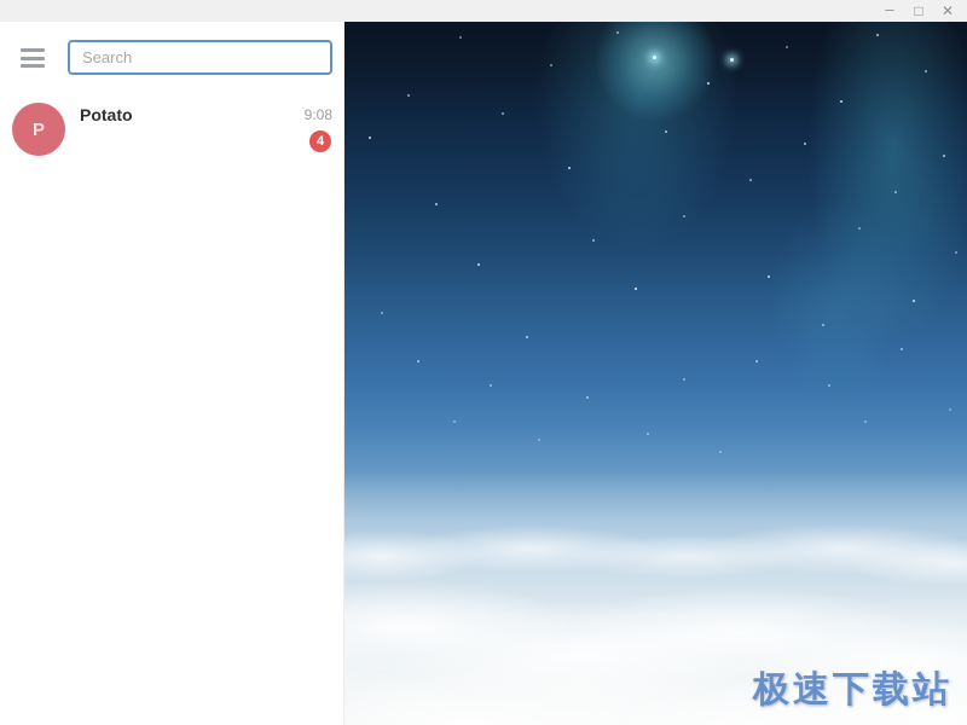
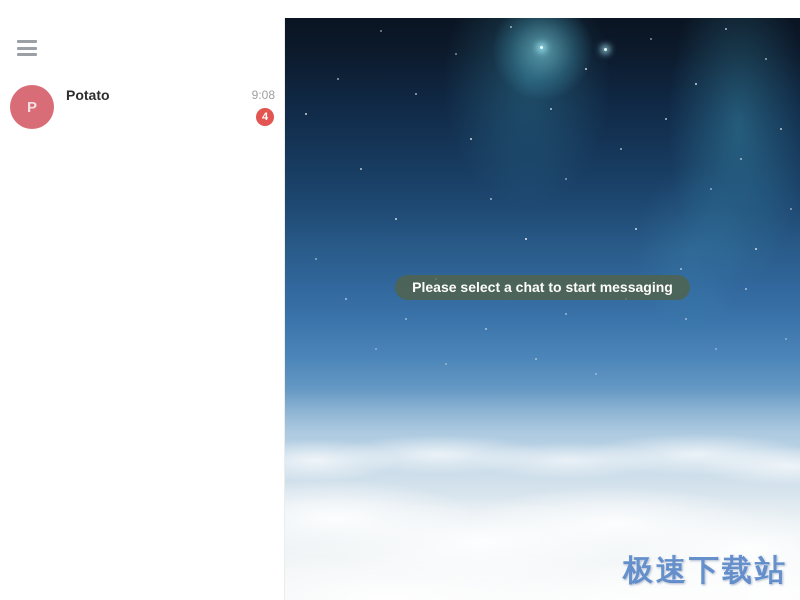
- –
- □
- ✕
- Search
  P
  Potato
  9:08
  4
+ Please select a chat to start messaging
  极速下载站
